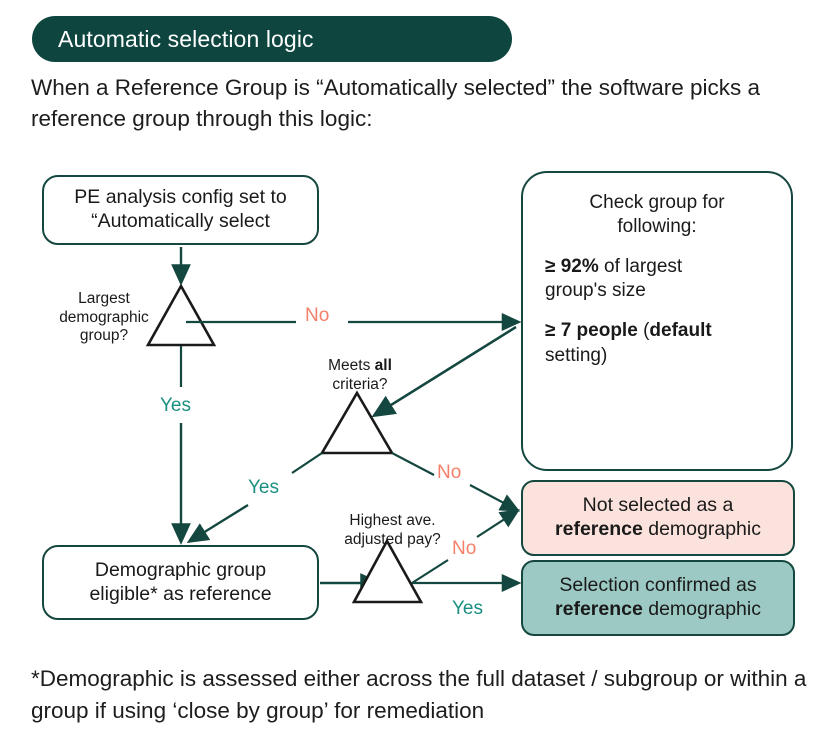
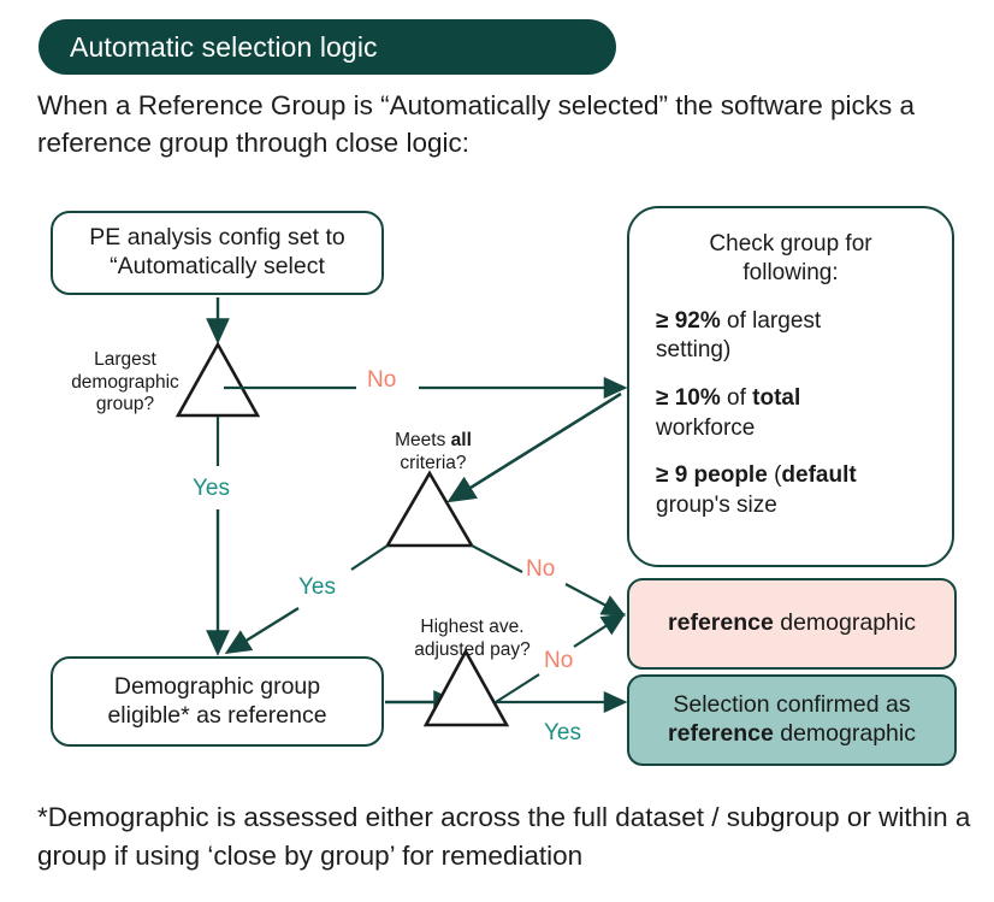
  Automatic selection logic
- When a Reference Group is “Automatically selected” the software picks a reference group through this logic:
+ When a Reference Group is “Automatically selected” the software picks a reference group through close logic:
  PE analysis config set to
  “Automatically select
  Check group for
  following:
  ≥ 92% of largest
- group's size
+ setting)
+ ≥ 10% of total
+ workforce
- ≥ 7 people (default
+ ≥ 9 people (default
- setting)
+ group's size
  Demographic group
  eligible* as reference
- Not selected as a
  reference demographic
  Selection confirmed as
  reference demographic
  Largest
  demographic
  group?
  Meets all
  criteria?
  Highest ave.
  adjusted pay?
  No
  Yes
  No
  Yes
  No
  Yes
  *Demographic is assessed either across the full dataset / subgroup or within a group if using ‘close by group’ for remediation
